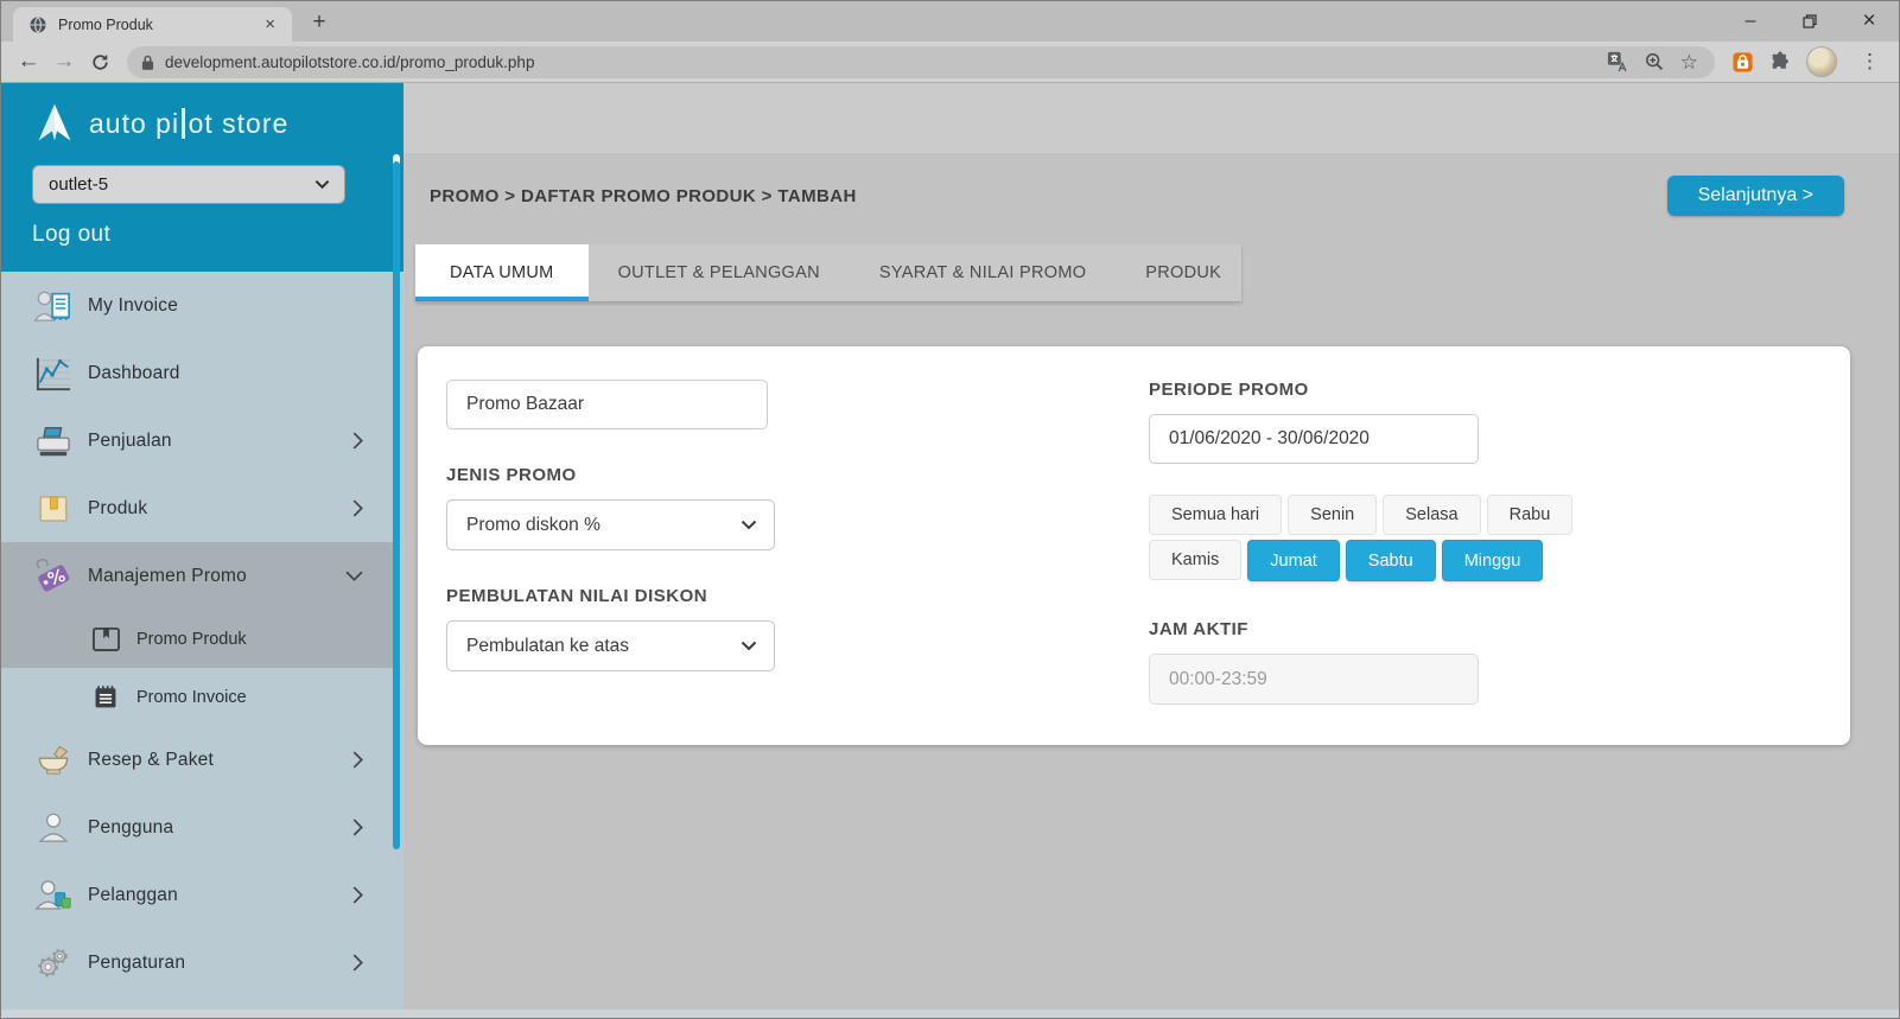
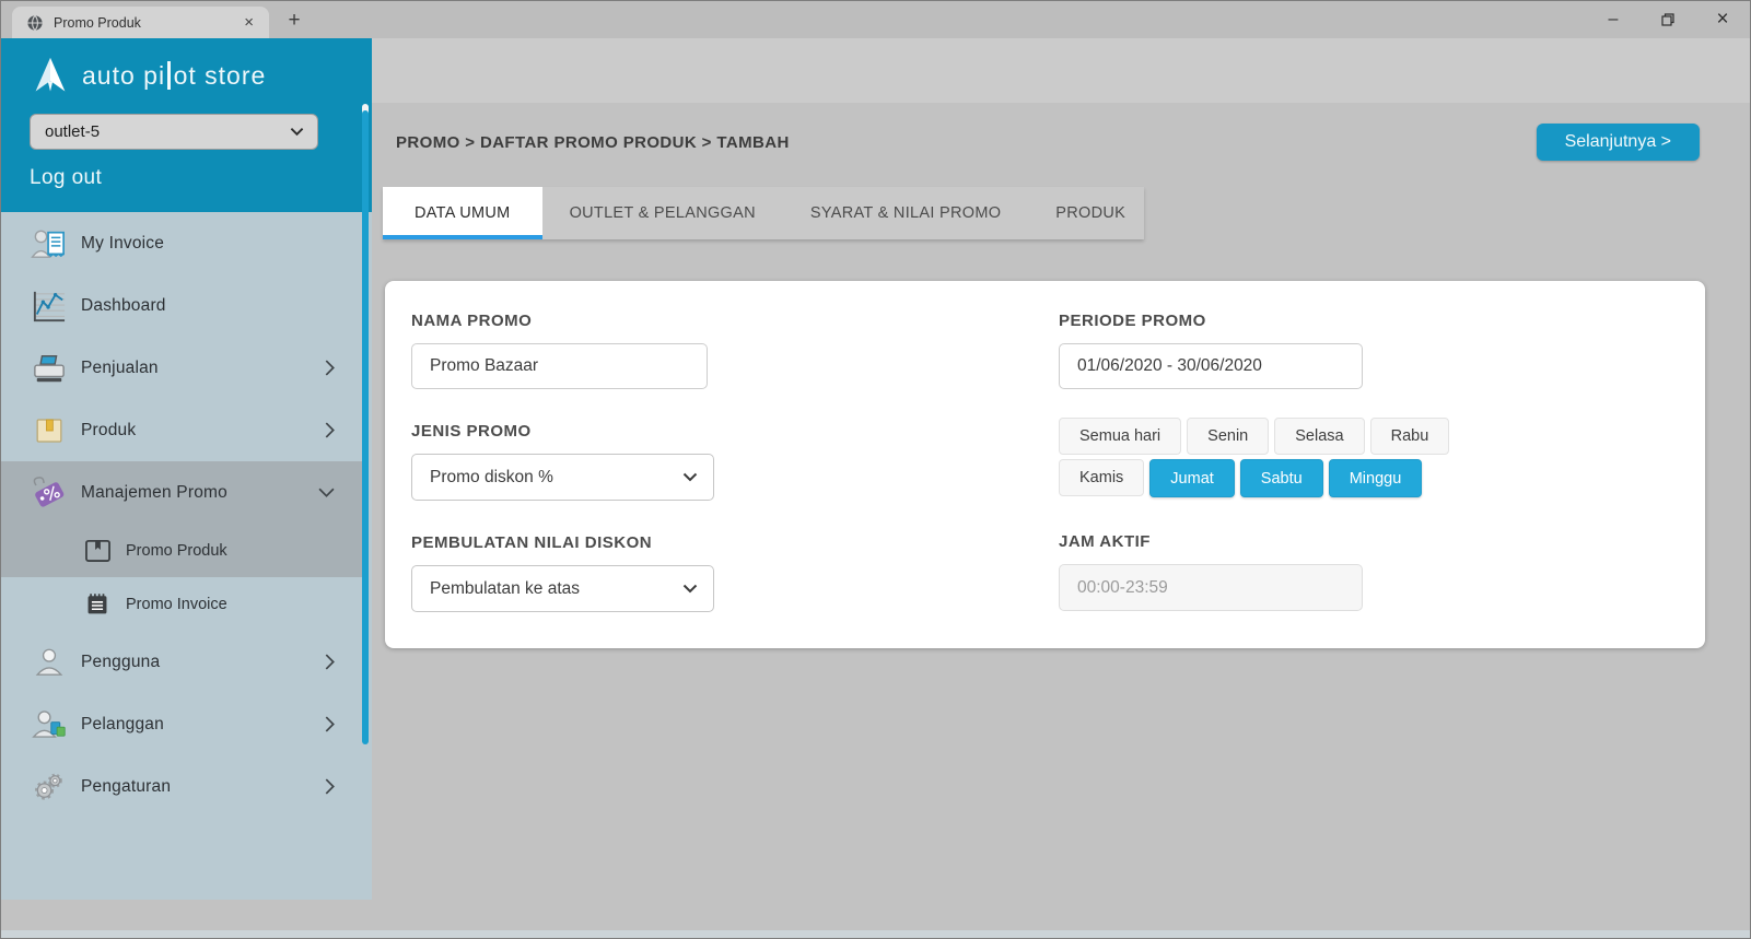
  Promo Produk
  ×
  +
  –
  ×
- ←
- →
- development.autopilotstore.co.id/promo_produk.php
- ☆
- ⋮
  auto pi
  ot store
  outlet-5
  Log out
  My Invoice
  Dashboard
  Penjualan
  Produk
  Manajemen Promo
  Promo Produk
  Promo Invoice
- Resep & Paket
  Pengguna
  Pelanggan
  Pengaturan
  PROMO > DAFTAR PROMO PRODUK > TAMBAH
  Selanjutnya >
  DATA UMUM
  OUTLET & PELANGGAN
  SYARAT & NILAI PROMO
  PRODUK
+ NAMA PROMO
  Promo Bazaar
  JENIS PROMO
  Promo diskon %
  PEMBULATAN NILAI DISKON
  Pembulatan ke atas
  PERIODE PROMO
  01/06/2020 - 30/06/2020
  Semua hari
  Senin
  Selasa
  Rabu
  Kamis
  Jumat
  Sabtu
  Minggu
  JAM AKTIF
  00:00-23:59
